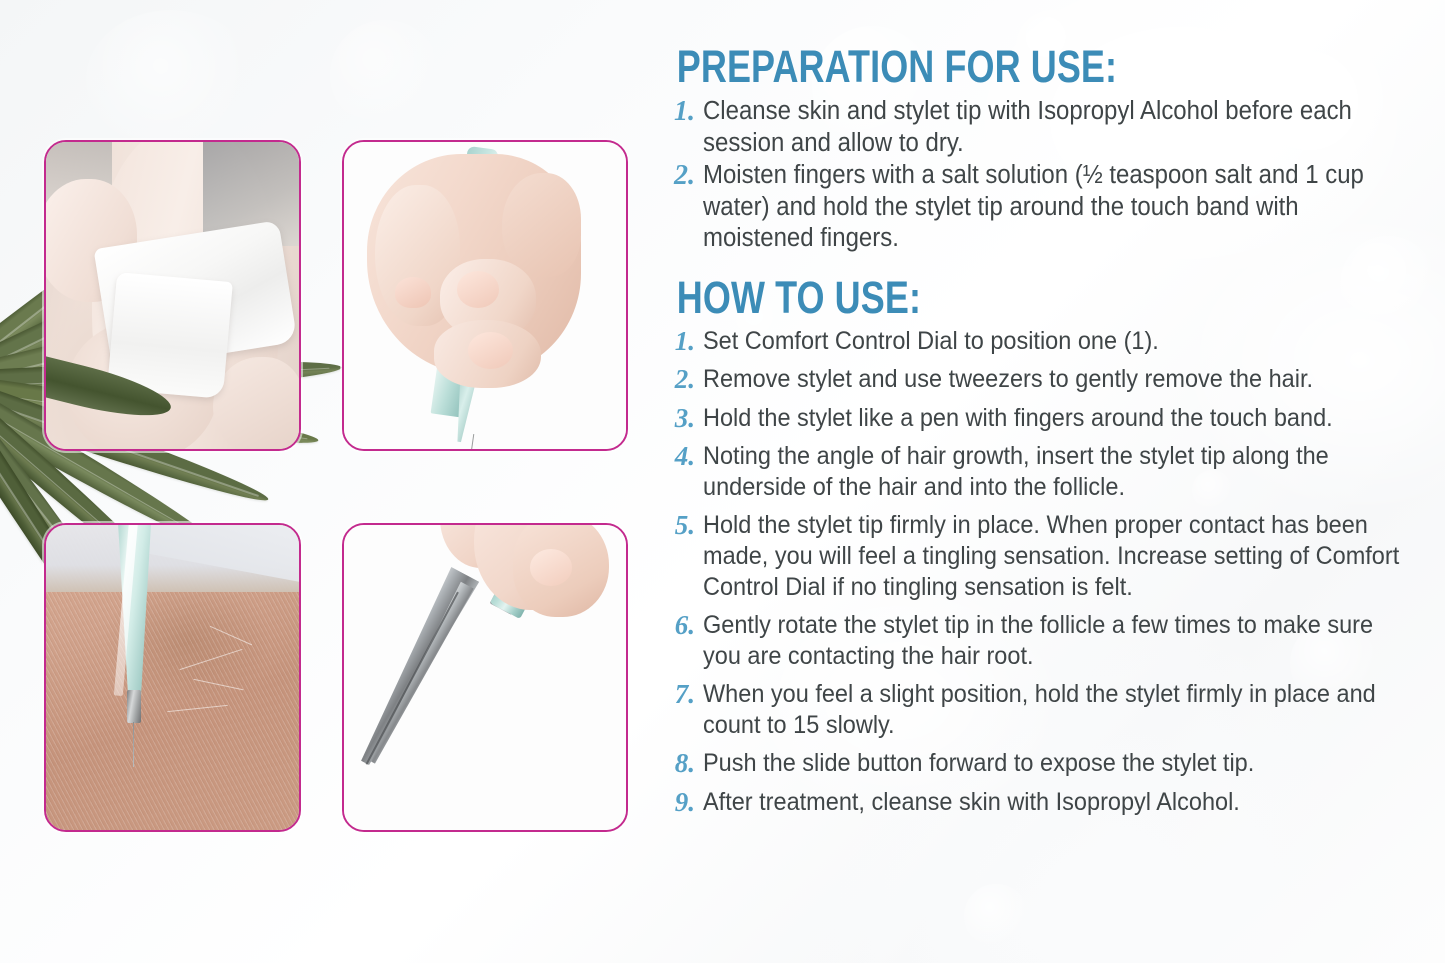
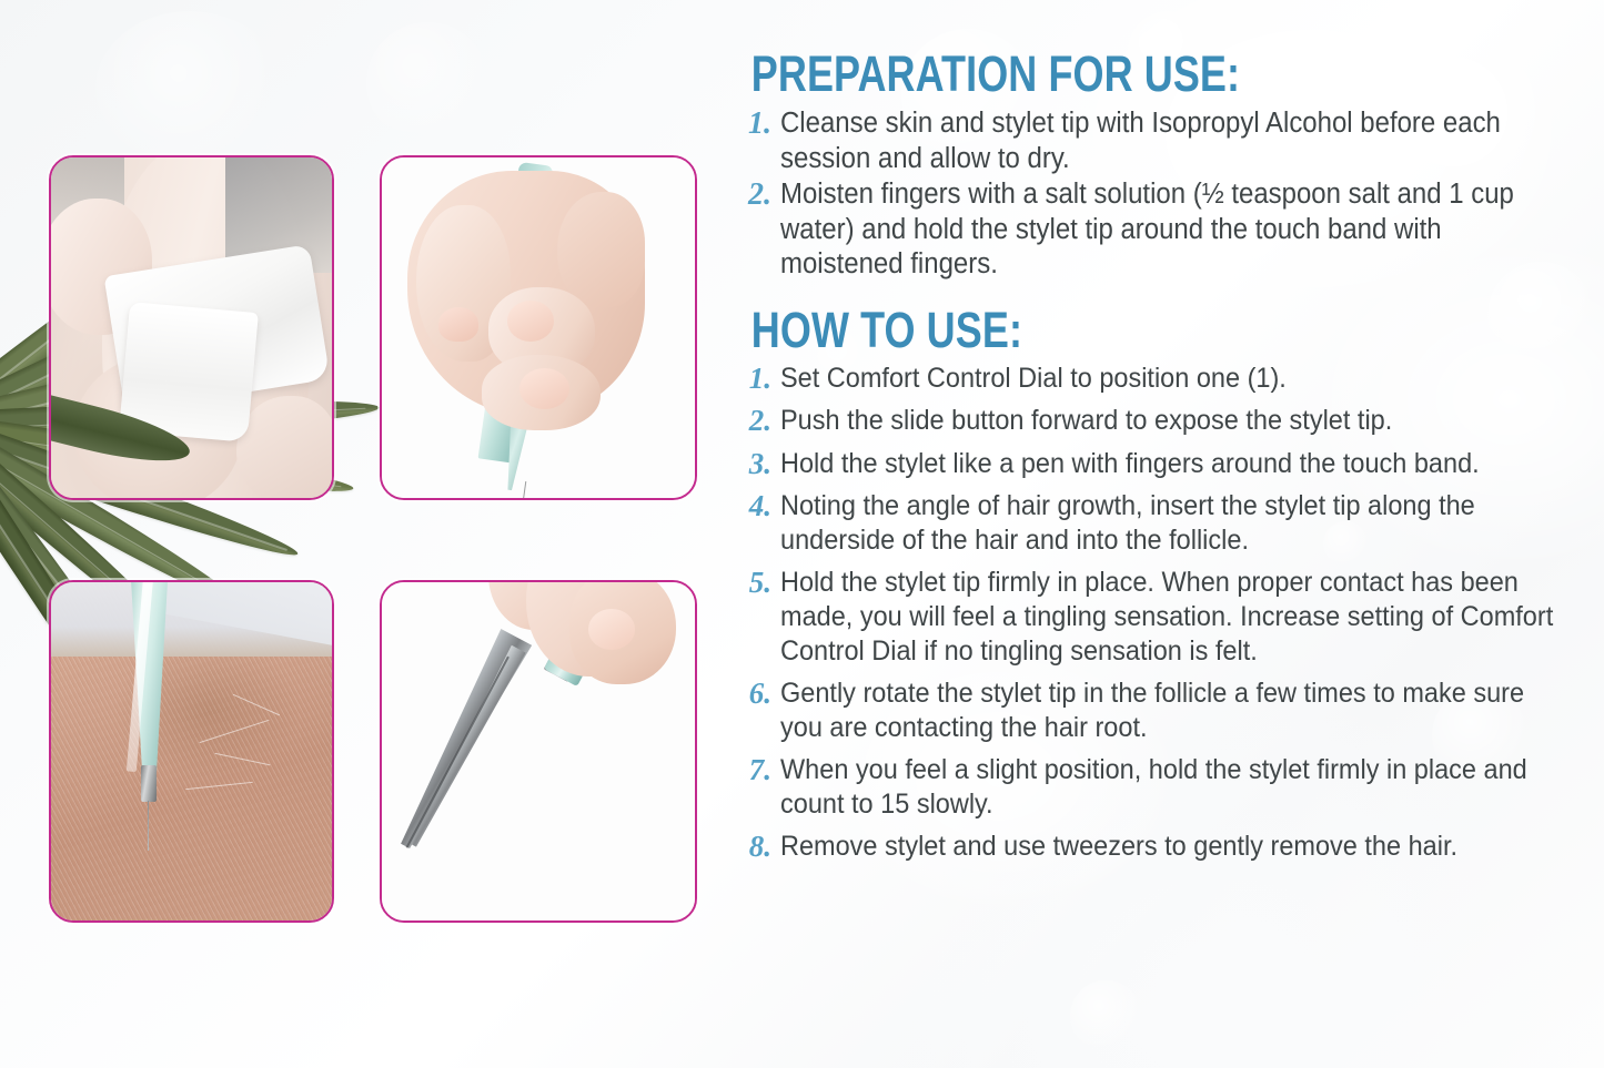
  PREPARATION FOR USE:
  1.
  Cleanse skin and stylet tip with Isopropyl Alcohol before each session and allow to dry.
  2.
  Moisten fingers with a salt solution (½ teaspoon salt and 1 cup water) and hold the stylet tip around the touch band with moistened fingers.
  HOW TO USE:
  1.
  Set Comfort Control Dial to position one (1).
  2.
- Remove stylet and use tweezers to gently remove the hair.
+ Push the slide button forward to expose the stylet tip.
  3.
  Hold the stylet like a pen with fingers around the touch band.
  4.
  Noting the angle of hair growth, insert the stylet tip along the underside of the hair and into the follicle.
  5.
  Hold the stylet tip firmly in place. When proper contact has been made, you will feel a tingling sensation. Increase setting of Comfort Control Dial if no tingling sensation is felt.
  6.
  Gently rotate the stylet tip in the follicle a few times to make sure you are contacting the hair root.
  7.
  When you feel a slight position, hold the stylet firmly in place and count to 15 slowly.
  8.
- Push the slide button forward to expose the stylet tip.
+ Remove stylet and use tweezers to gently remove the hair.
- 9.
- After treatment, cleanse skin with Isopropyl Alcohol.
